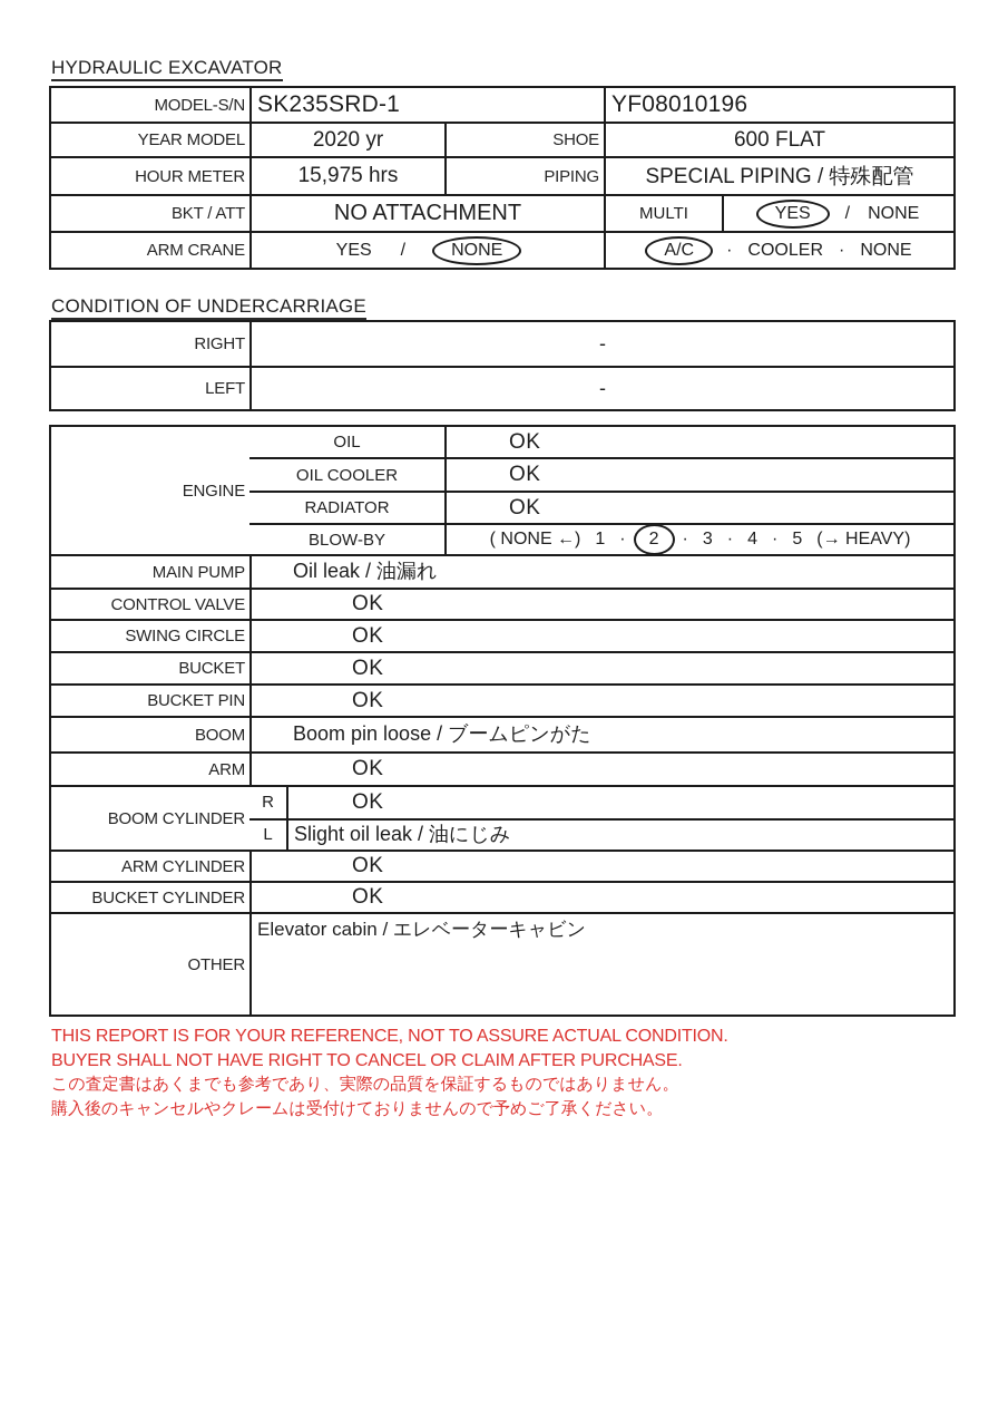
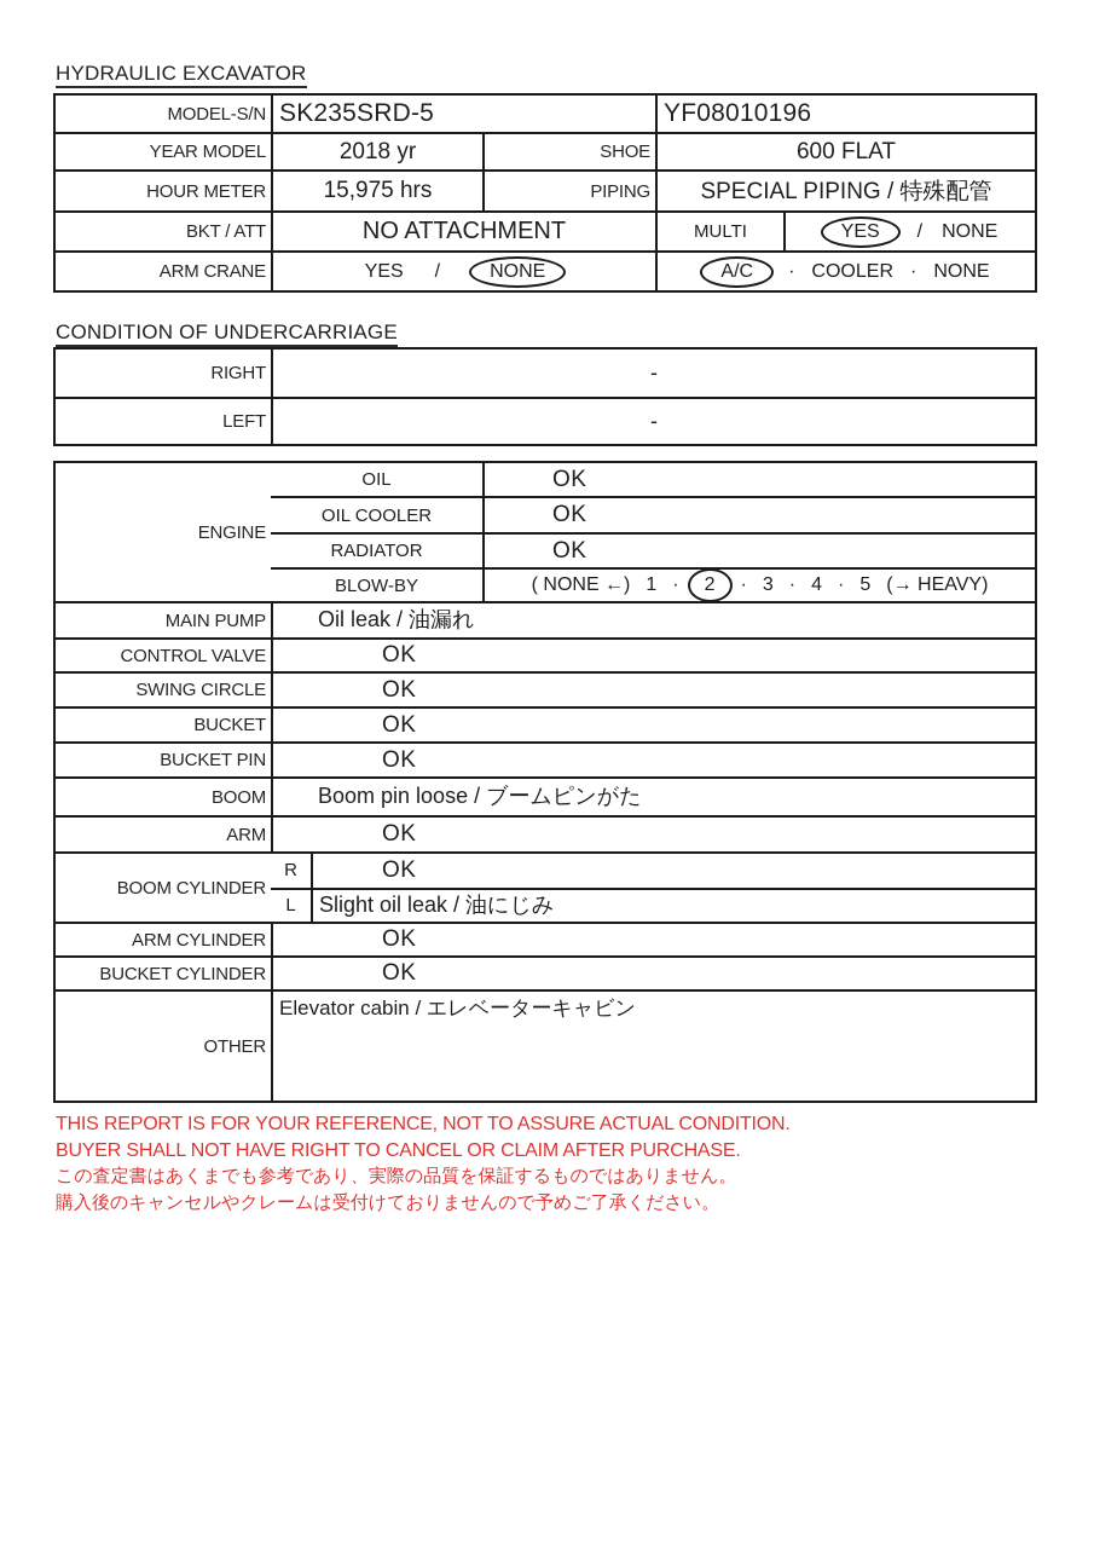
  HYDRAULIC EXCAVATOR
  MODEL-S/N
- SK235SRD-1
+ SK235SRD-5
  YF08010196
  YEAR MODEL
- 2020 yr
+ 2018 yr
  SHOE
  600 FLAT
  HOUR METER
  15,975 hrs
  PIPING
  SPECIAL PIPING / 特殊配管
  BKT / ATT
  NO ATTACHMENT
  MULTI
  YES
  /
  NONE
  ARM CRANE
  YES
  /
  NONE
  A/C
  ·
  COOLER
  ·
  NONE
  CONDITION OF UNDERCARRIAGE
  RIGHT
  -
  LEFT
  -
  ENGINE
  OIL
  OK
  OIL COOLER
  OK
  RADIATOR
  OK
  BLOW-BY
  ( NONE ←)
  1
  ·
  2
  ·
  3
  ·
  4
  ·
  5
  (→ HEAVY)
  MAIN PUMP
  Oil leak / 油漏れ
  CONTROL VALVE
  OK
  SWING CIRCLE
  OK
  BUCKET
  OK
  BUCKET PIN
  OK
  BOOM
  Boom pin loose / ブームピンがた
  ARM
  OK
  BOOM CYLINDER
  R
  OK
  L
  Slight oil leak / 油にじみ
  ARM CYLINDER
  OK
  BUCKET CYLINDER
  OK
  OTHER
  Elevator cabin / エレベーターキャビン
  THIS REPORT IS FOR YOUR REFERENCE, NOT TO ASSURE ACTUAL CONDITION.
  BUYER SHALL NOT HAVE RIGHT TO CANCEL OR CLAIM AFTER PURCHASE.
  この査定書はあくまでも参考であり、実際の品質を保証するものではありません。
  購入後のキャンセルやクレームは受付けておりませんので予めご了承ください。
